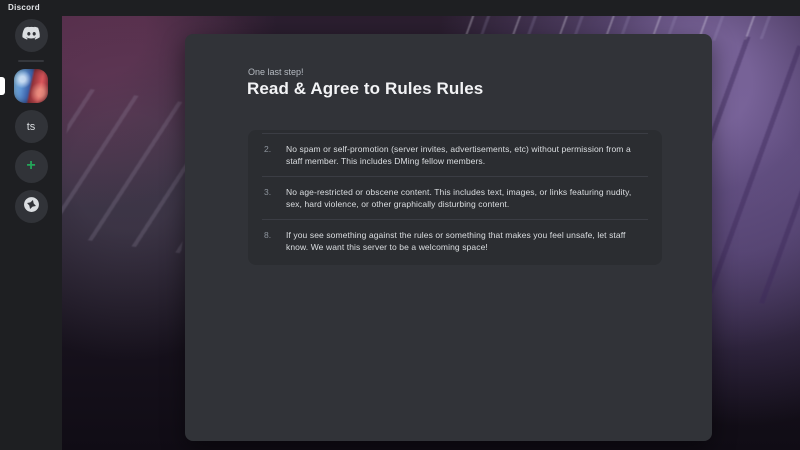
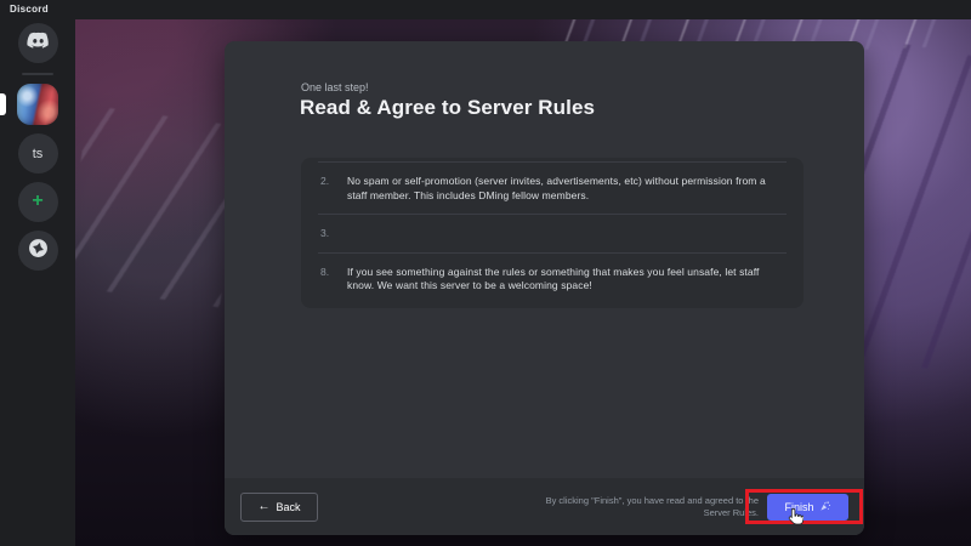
  Discord
  ts
  +
  One last step!
- Read & Agree to Rules Rules
+ Read & Agree to Server Rules
  2.
  No spam or self-promotion (server invites, advertisements, etc) without permission from a staff member. This includes DMing fellow members.
  3.
- No age-restricted or obscene content. This includes text, images, or links featuring nudity, sex, hard violence, or other graphically disturbing content.
  8.
  If you see something against the rules or something that makes you feel unsafe, let staff know. We want this server to be a welcoming space!
+ ←
+ Back
+ By clicking "Finish", you have read and agreed to the Server Rules.
+ Finish
